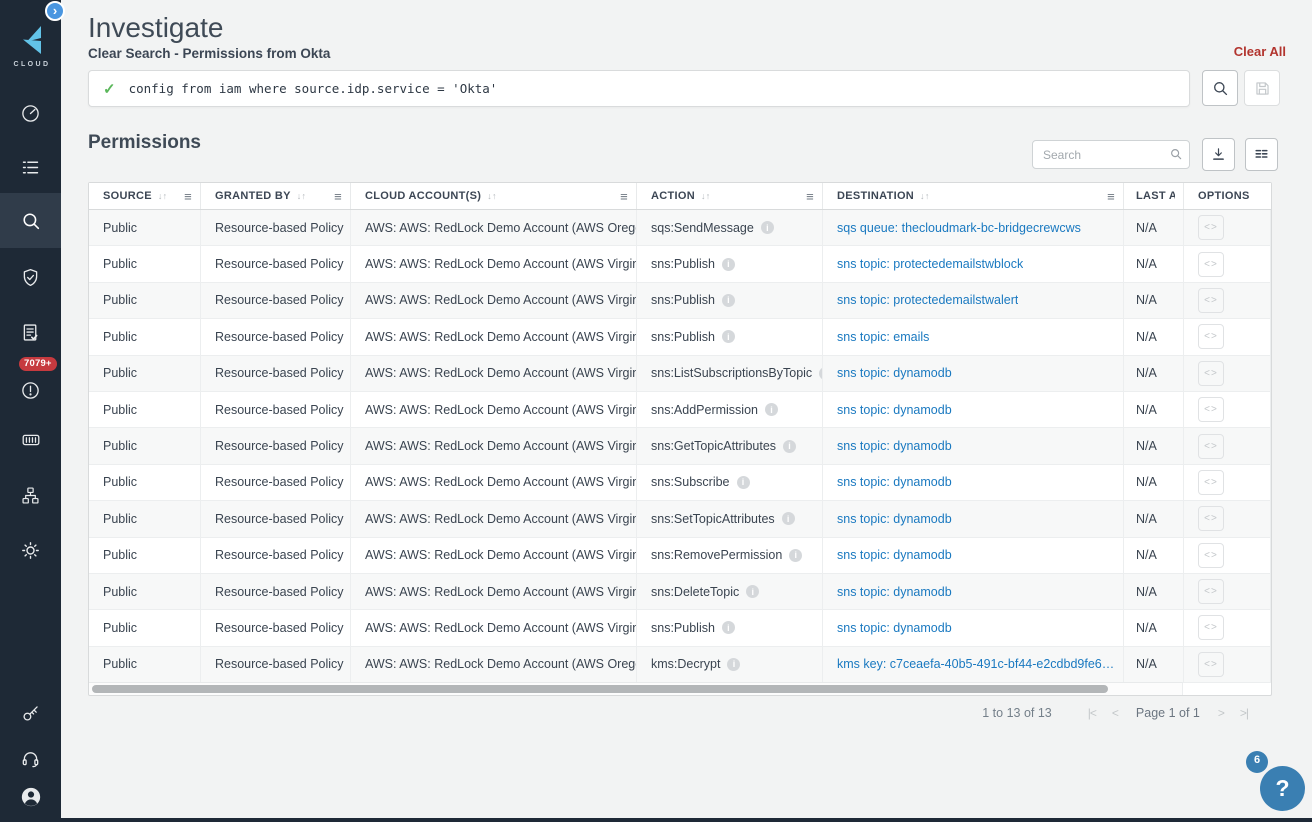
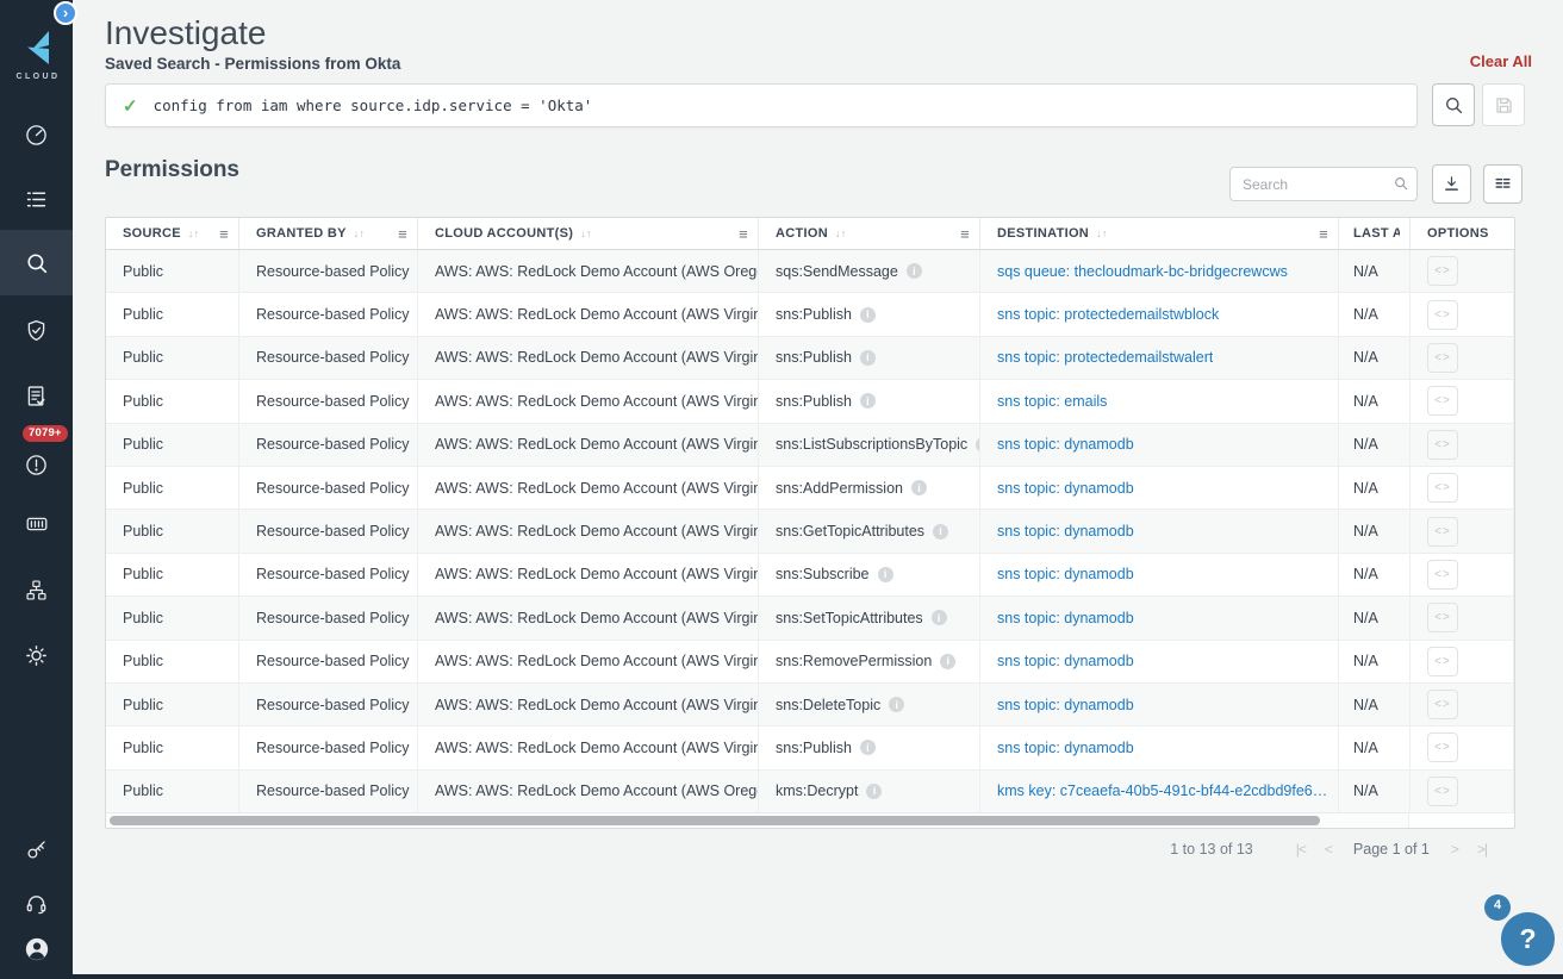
  7079+
  ›
  Investigate
- Clear Search - Permissions from Okta
+ Saved Search - Permissions from Okta
  Clear All
  ✓
  config from iam where source.idp.service = 'Okta'
  Permissions
  Search
  SOURCE
  ↓↑
  ≡
  GRANTED BY
  ↓↑
  ≡
  CLOUD ACCOUNT(S)
  ↓↑
  ≡
  ACTION
  ↓↑
  ≡
  DESTINATION
  ↓↑
  ≡
  OPTIONS
  Public
  Resource-based Policy
  AWS: AWS: RedLock Demo Account (AWS Oreg
  sqs:SendMessage
  i
  sqs queue: thecloudmark-bc-bridgecrewcws
  N/A
  <>
  Public
  Resource-based Policy
  AWS: AWS: RedLock Demo Account (AWS Virgin
  sns:Publish
  i
  sns topic: protectedemailstwblock
  N/A
  <>
  Public
  Resource-based Policy
  AWS: AWS: RedLock Demo Account (AWS Virgin
  sns:Publish
  i
  sns topic: protectedemailstwalert
  N/A
  <>
  Public
  Resource-based Policy
  AWS: AWS: RedLock Demo Account (AWS Virgin
  sns:Publish
  i
  sns topic: emails
  N/A
  <>
  Public
  Resource-based Policy
  AWS: AWS: RedLock Demo Account (AWS Virgin
  sns:ListSubscriptionsByTopic
  sns topic: dynamodb
  N/A
  <>
  Public
  Resource-based Policy
  AWS: AWS: RedLock Demo Account (AWS Virgin
  sns:AddPermission
  i
  sns topic: dynamodb
  N/A
  <>
  Public
  Resource-based Policy
  AWS: AWS: RedLock Demo Account (AWS Virgin
  sns:GetTopicAttributes
  i
  sns topic: dynamodb
  N/A
  <>
  Public
  Resource-based Policy
  AWS: AWS: RedLock Demo Account (AWS Virgin
  sns:Subscribe
  i
  sns topic: dynamodb
  N/A
  <>
  Public
  Resource-based Policy
  AWS: AWS: RedLock Demo Account (AWS Virgin
  sns:SetTopicAttributes
  i
  sns topic: dynamodb
  N/A
  <>
  Public
  Resource-based Policy
  AWS: AWS: RedLock Demo Account (AWS Virgin
  sns:RemovePermission
  i
  sns topic: dynamodb
  N/A
  <>
  Public
  Resource-based Policy
  AWS: AWS: RedLock Demo Account (AWS Virgin
  sns:DeleteTopic
  i
  sns topic: dynamodb
  N/A
  <>
  Public
  Resource-based Policy
  AWS: AWS: RedLock Demo Account (AWS Virgin
  sns:Publish
  i
  sns topic: dynamodb
  N/A
  <>
  Public
  Resource-based Policy
  AWS: AWS: RedLock Demo Account (AWS Oreg
  kms:Decrypt
  i
  kms key: c7ceaefa-40b5-491c-bf44-e2cdbd9fe6b8
  N/A
  <>
  1 to 13 of 13
  |<
  <
  Page 1 of 1
  >
  >|
- 6
+ 4
  ?
